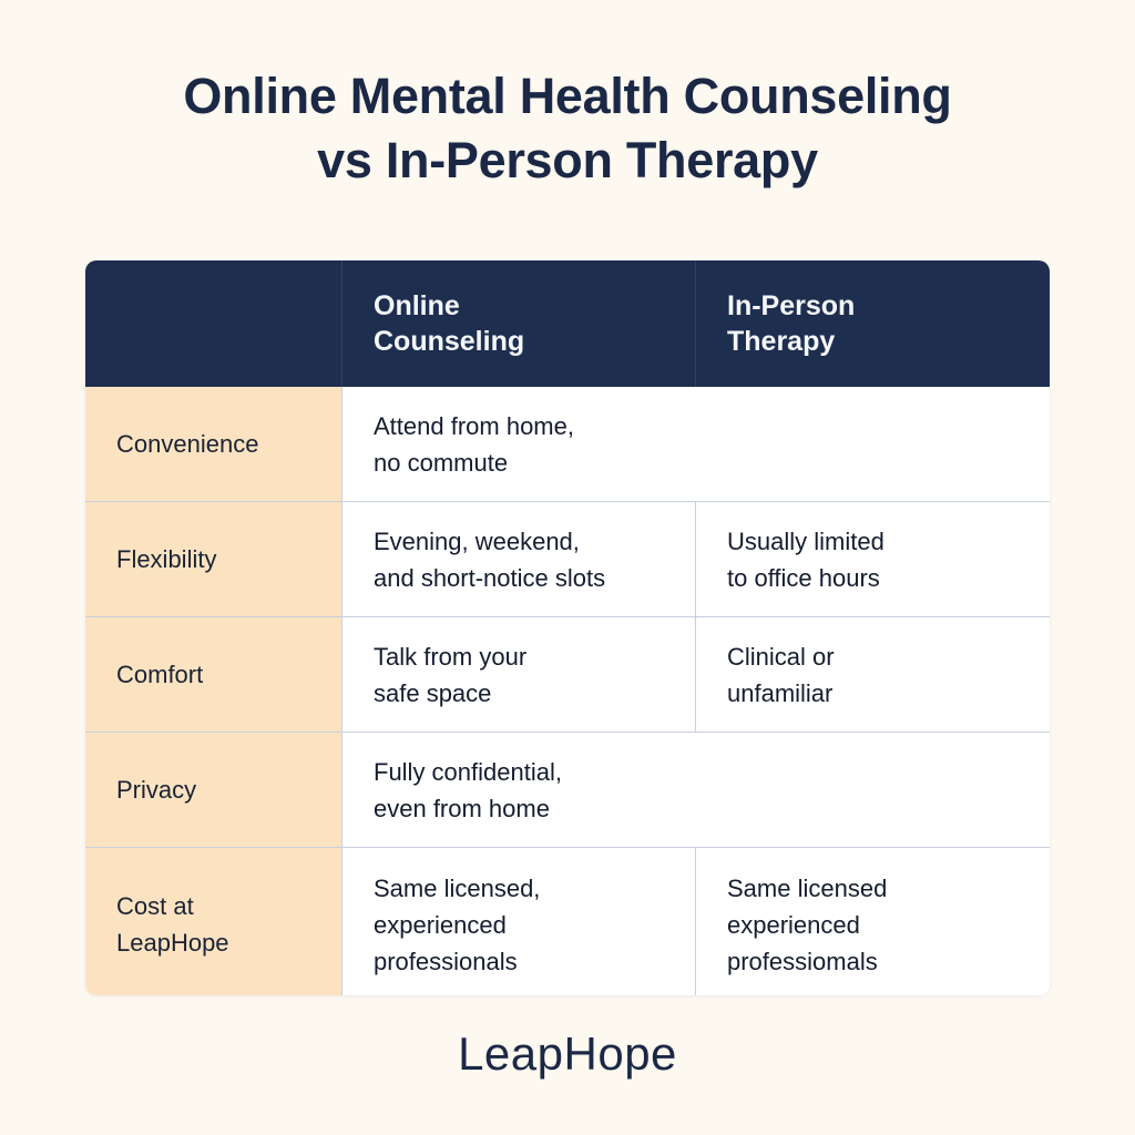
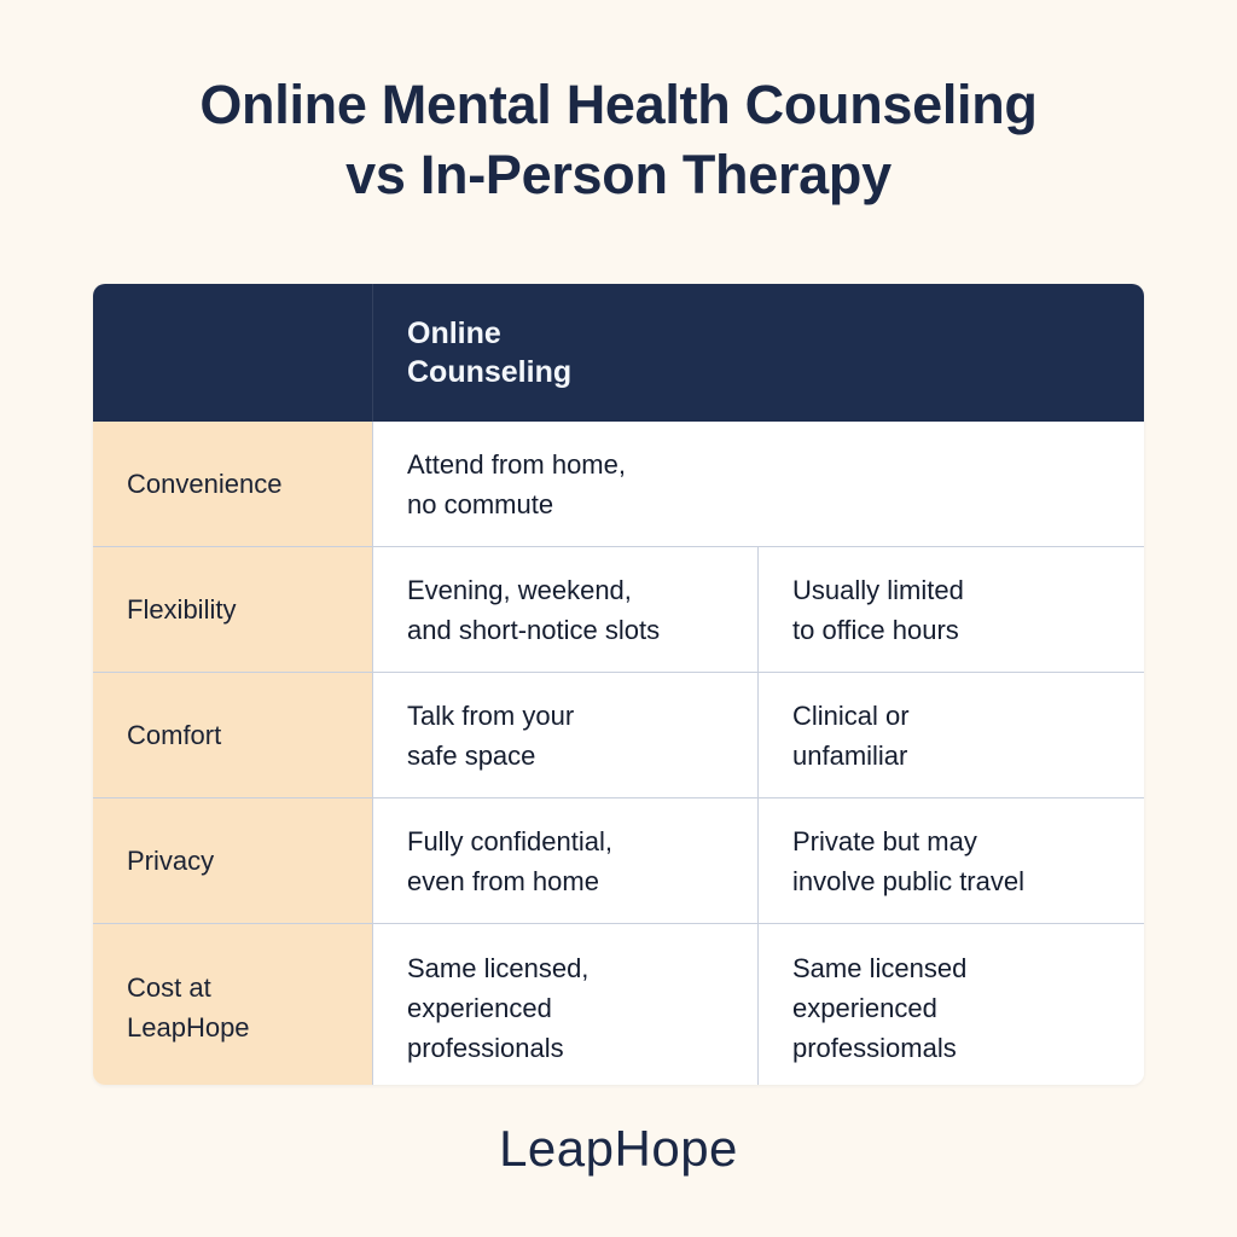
  Online Mental Health Counseling
  vs In-Person Therapy
  Online
  Counseling
- In-Person
- Therapy
  Convenience
  Attend from home,
  no commute
  Flexibility
  Evening, weekend,
  and short-notice slots
  Usually limited
  to office hours
  Comfort
  Talk from your
  safe space
  Clinical or
  unfamiliar
  Privacy
  Fully confidential,
  even from home
+ Private but may
+ involve public travel
  Cost at
  LeapHope
  Same licensed,
  experienced
  professionals
  Same licensed
  experienced
  professiomals
  LeapHope
